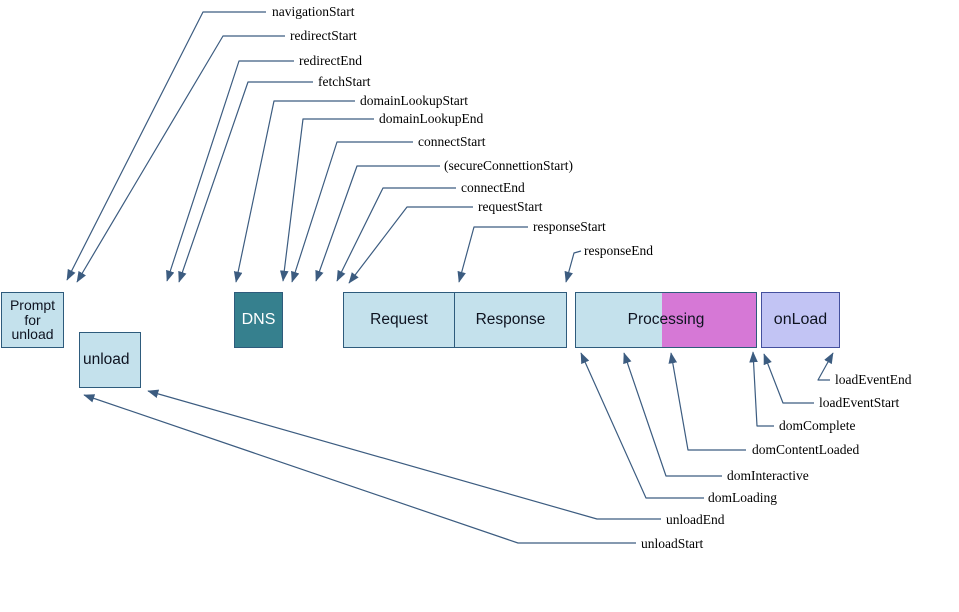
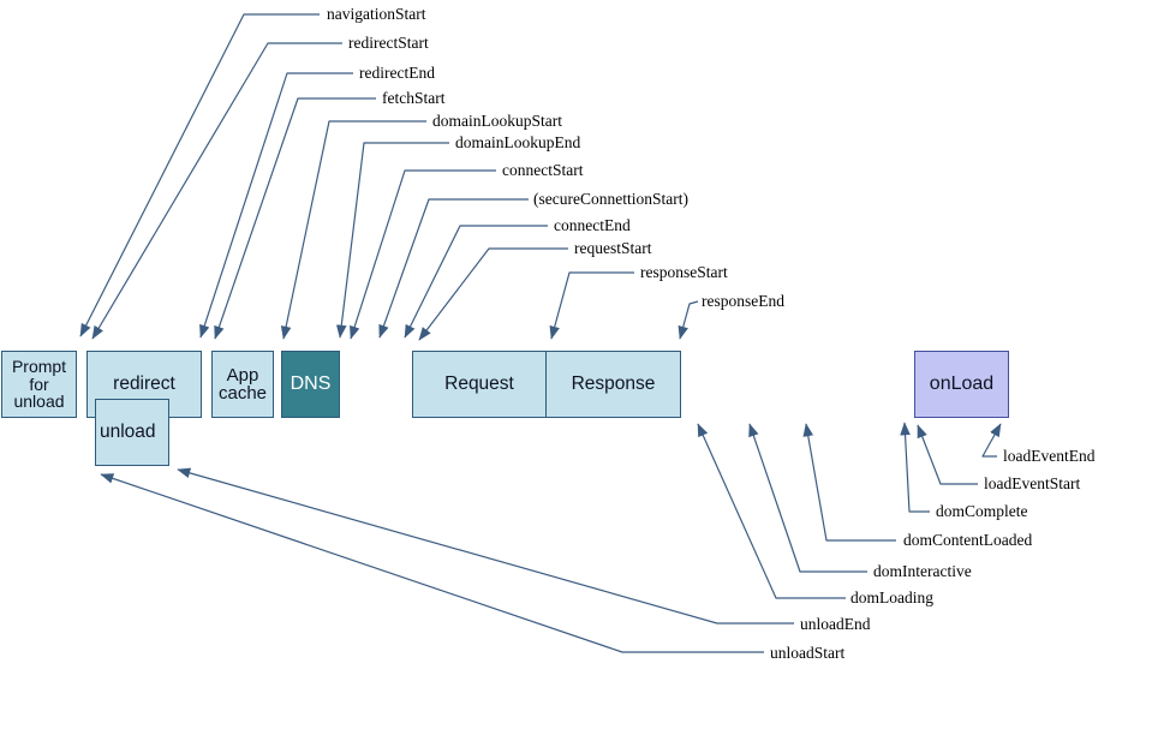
  Prompt
  for
  unload
+ redirect
+ App
+ cache
  DNS
  Request
  Response
- Processing
  onLoad
  unload
  navigationStart
  redirectStart
  redirectEnd
  fetchStart
  domainLookupStart
  domainLookupEnd
  connectStart
  (secureConnettionStart)
  connectEnd
  requestStart
  responseStart
  responseEnd
  loadEventEnd
  loadEventStart
  domComplete
  domContentLoaded
  domInteractive
  domLoading
  unloadEnd
  unloadStart
